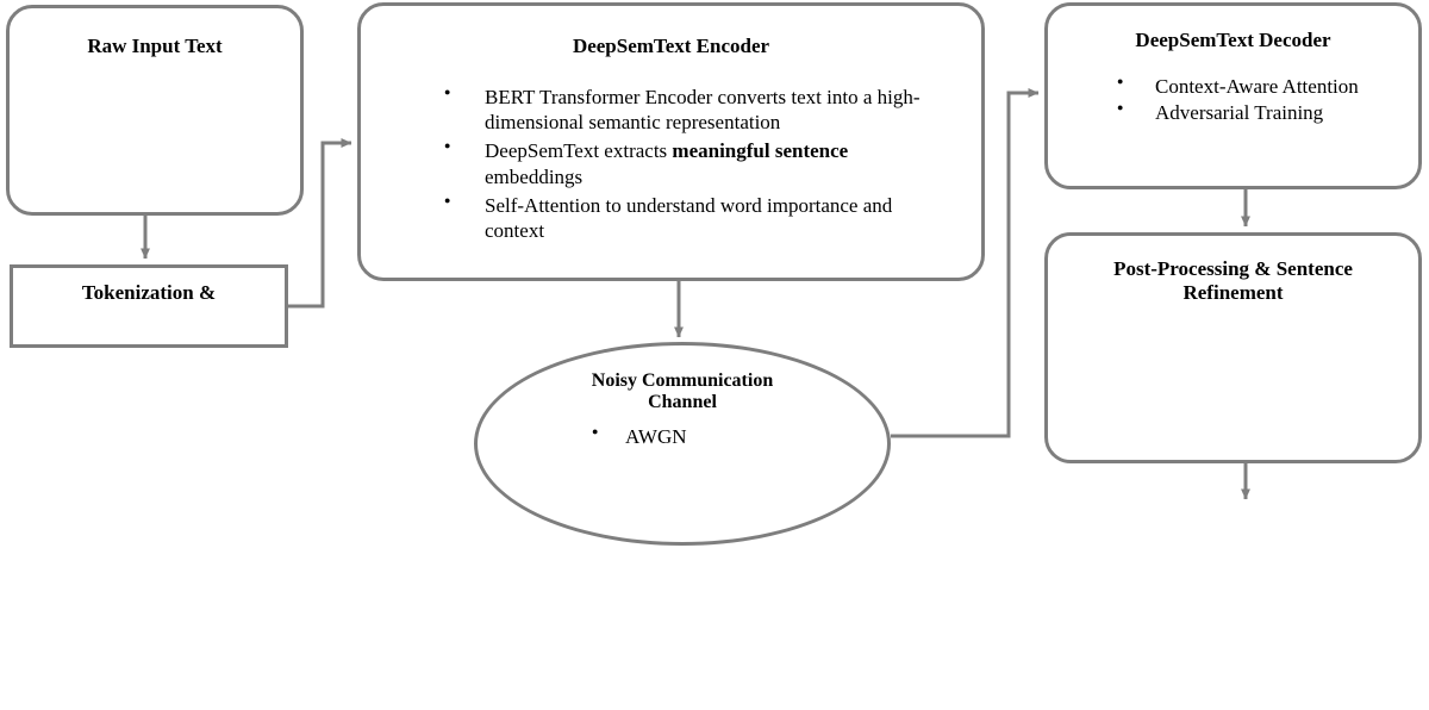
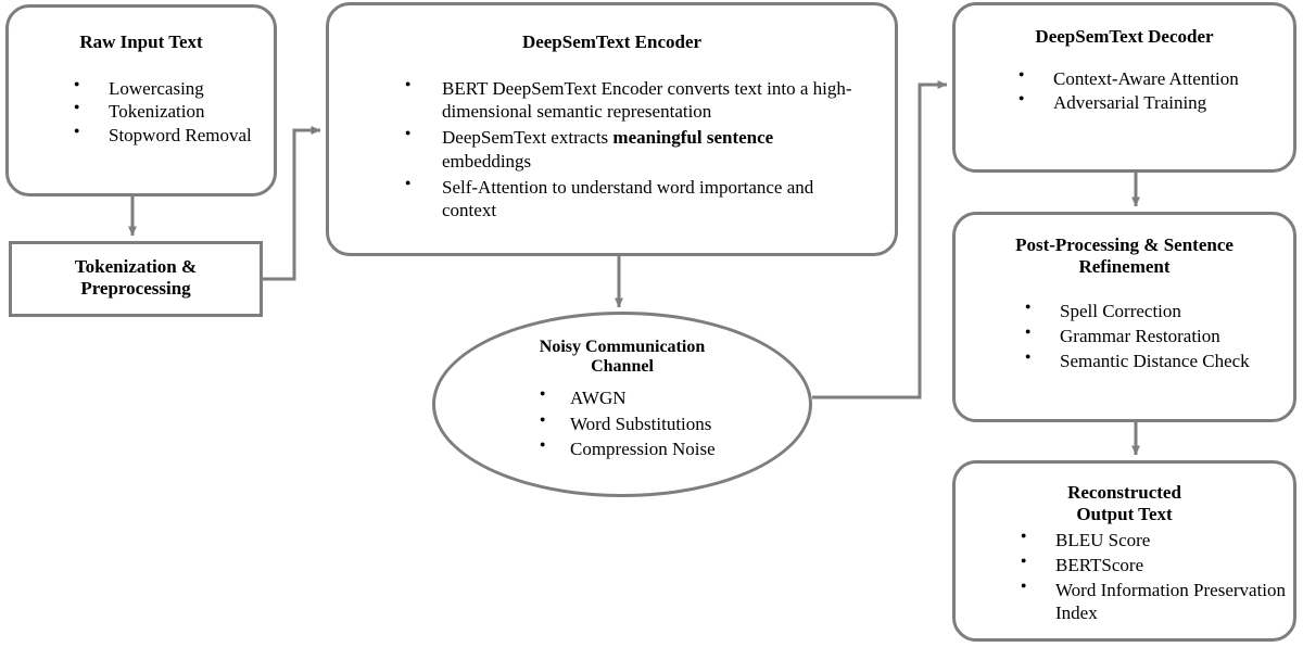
  Raw Input Text
+ Lowercasing
+ Tokenization
+ Stopword Removal
  Tokenization &
+ Preprocessing
  DeepSemText Encoder
- BERT Transformer Encoder converts text into a high-dimensional semantic representation
+ BERT DeepSemText Encoder converts text into a high-dimensional semantic representation
  DeepSemText extracts meaningful sentence embeddings
  Self-Attention to understand word importance and context
  Noisy Communication
  Channel
  AWGN
+ Word Substitutions
+ Compression Noise
  DeepSemText Decoder
  Context-Aware Attention
  Adversarial Training
  Post-Processing & Sentence
  Refinement
+ Spell Correction
+ Grammar Restoration
+ Semantic Distance Check
+ Reconstructed
+ Output Text
+ BLEU Score
+ BERTScore
+ Word Information Preservation Index
